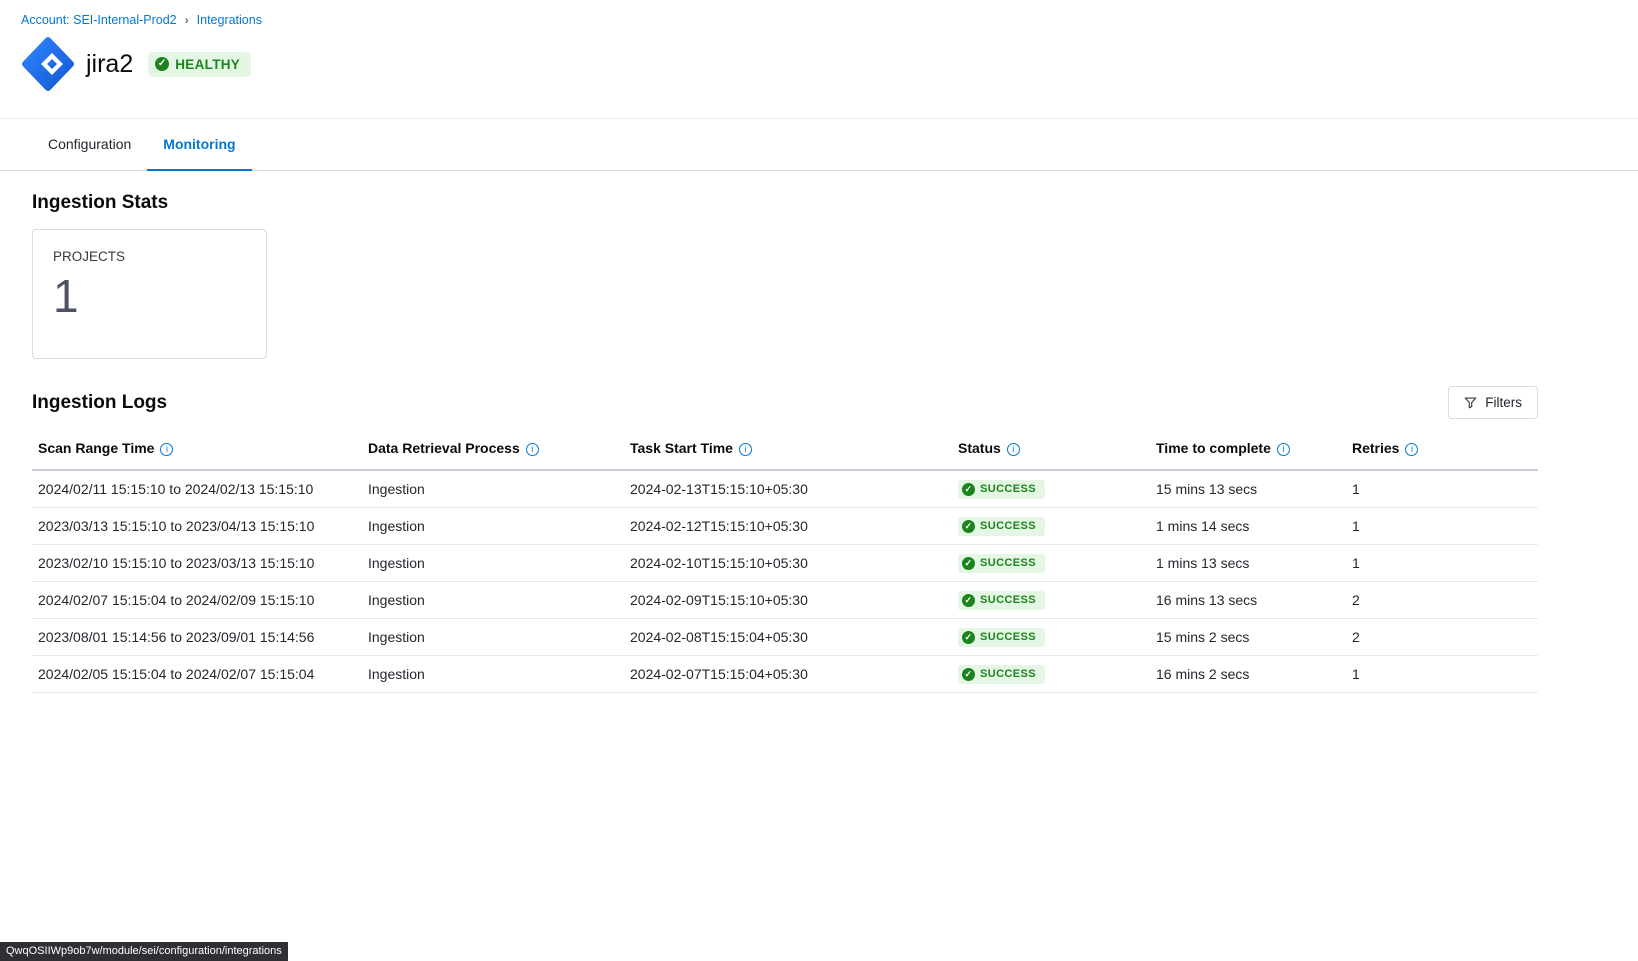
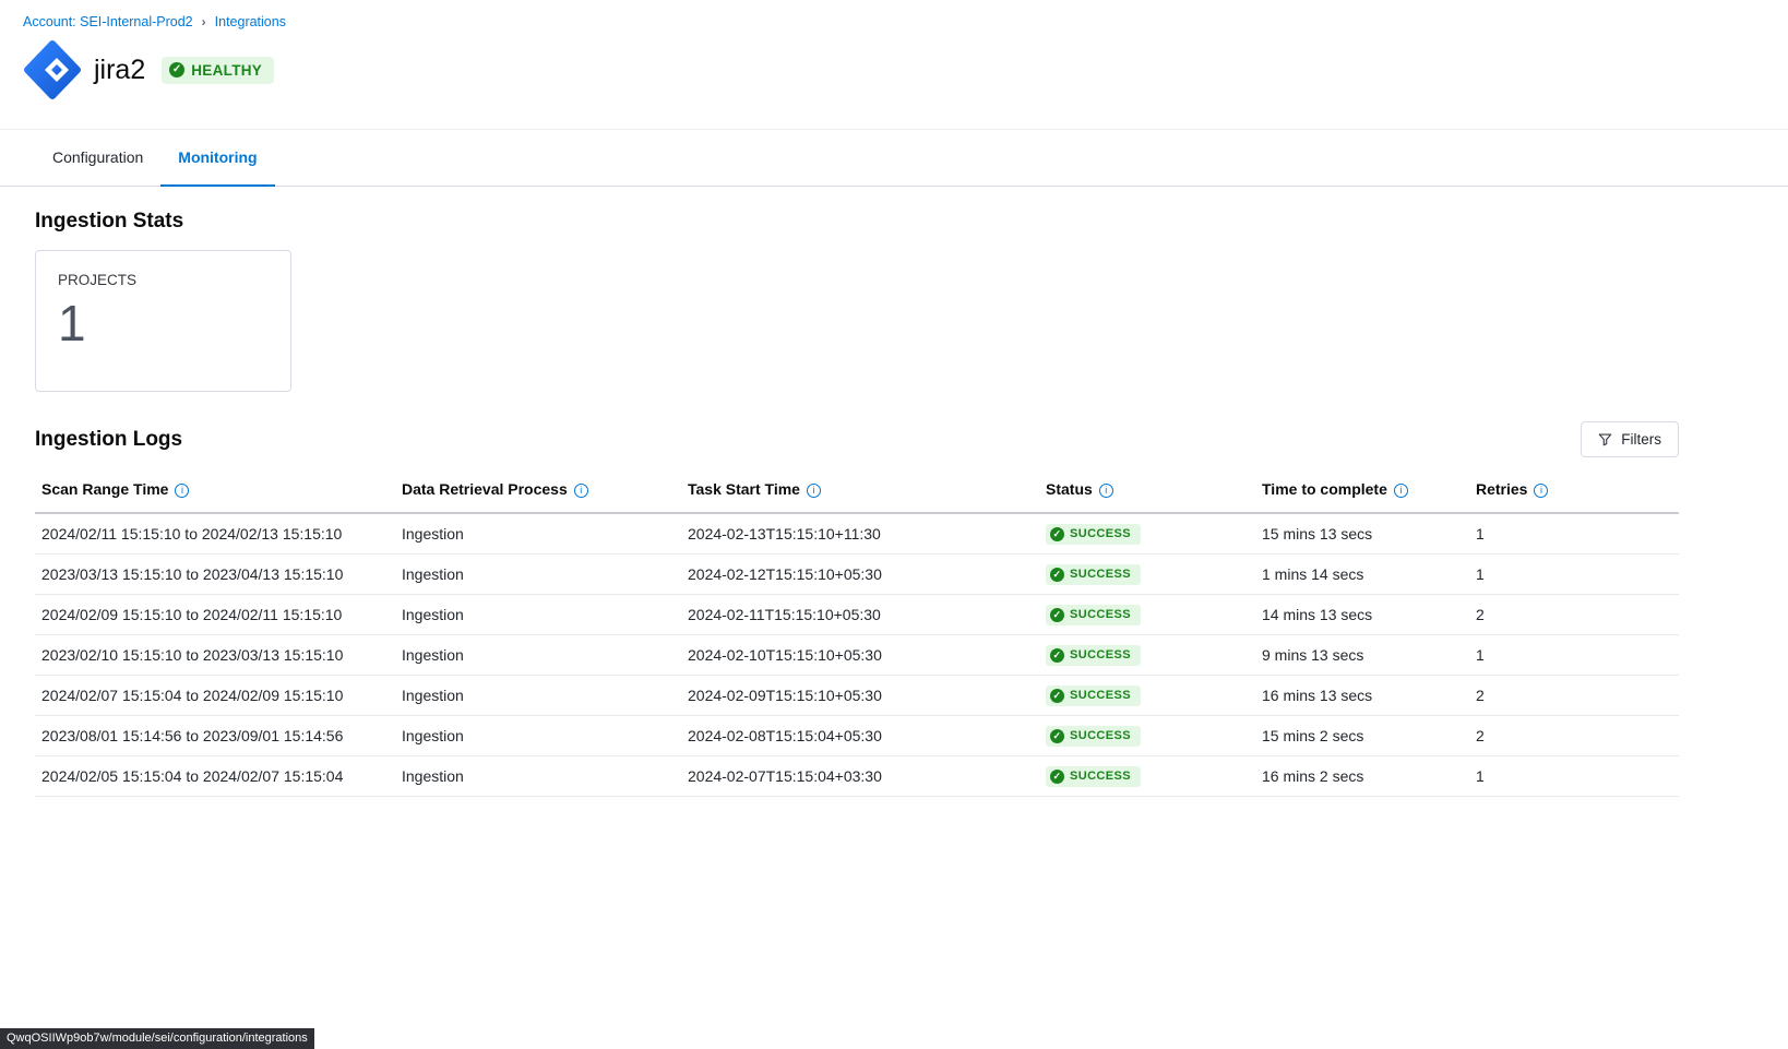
  Account: SEI-Internal-Prod2
  ›
  Integrations
  jira2
  ✓
  HEALTHY
  Configuration
  Monitoring
  Ingestion Stats
  PROJECTS
  1
  Ingestion Logs
  Filters
  Scan Range Time i	Data Retrieval Process i	Task Start Time i	Status i	Time to complete i	Retries i
- 2024/02/11 15:15:10 to 2024/02/13 15:15:10	Ingestion	2024-02-13T15:15:10+05:30	✓ SUCCESS	15 mins 13 secs	1
+ 2024/02/11 15:15:10 to 2024/02/13 15:15:10	Ingestion	2024-02-13T15:15:10+11:30	✓ SUCCESS	15 mins 13 secs	1
  2023/03/13 15:15:10 to 2023/04/13 15:15:10	Ingestion	2024-02-12T15:15:10+05:30	✓ SUCCESS	1 mins 14 secs	1
+ 2024/02/09 15:15:10 to 2024/02/11 15:15:10	Ingestion	2024-02-11T15:15:10+05:30	✓ SUCCESS	14 mins 13 secs	2
- 2023/02/10 15:15:10 to 2023/03/13 15:15:10	Ingestion	2024-02-10T15:15:10+05:30	✓ SUCCESS	1 mins 13 secs	1
+ 2023/02/10 15:15:10 to 2023/03/13 15:15:10	Ingestion	2024-02-10T15:15:10+05:30	✓ SUCCESS	9 mins 13 secs	1
  2024/02/07 15:15:04 to 2024/02/09 15:15:10	Ingestion	2024-02-09T15:15:10+05:30	✓ SUCCESS	16 mins 13 secs	2
  2023/08/01 15:14:56 to 2023/09/01 15:14:56	Ingestion	2024-02-08T15:15:04+05:30	✓ SUCCESS	15 mins 2 secs	2
- 2024/02/05 15:15:04 to 2024/02/07 15:15:04	Ingestion	2024-02-07T15:15:04+05:30	✓ SUCCESS	16 mins 2 secs	1
+ 2024/02/05 15:15:04 to 2024/02/07 15:15:04	Ingestion	2024-02-07T15:15:04+03:30	✓ SUCCESS	16 mins 2 secs	1
  QwqOSIIWp9ob7w/module/sei/configuration/integrations
